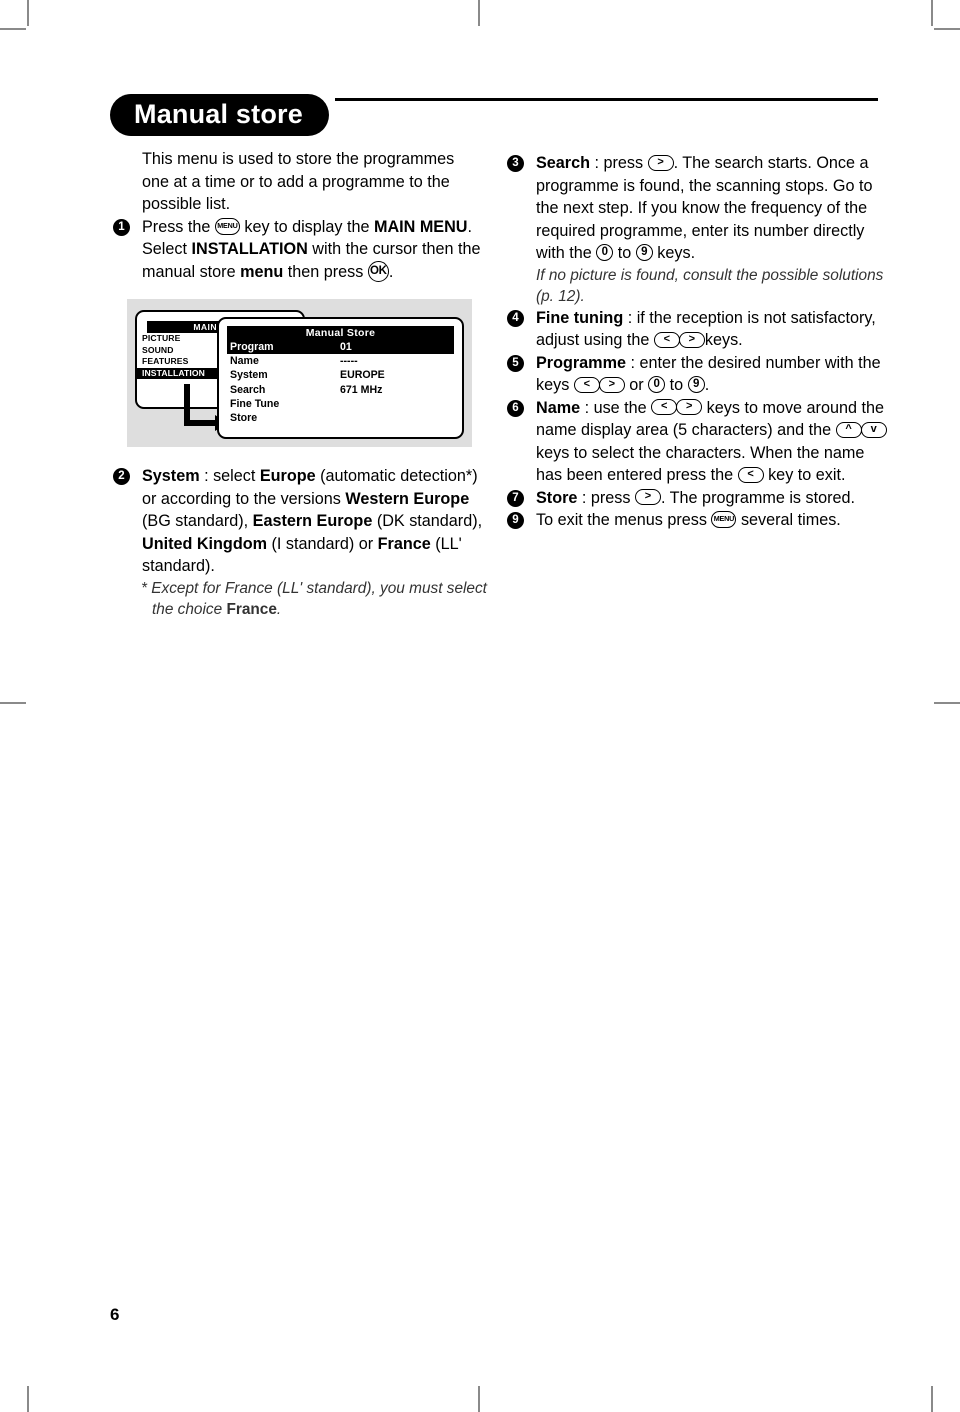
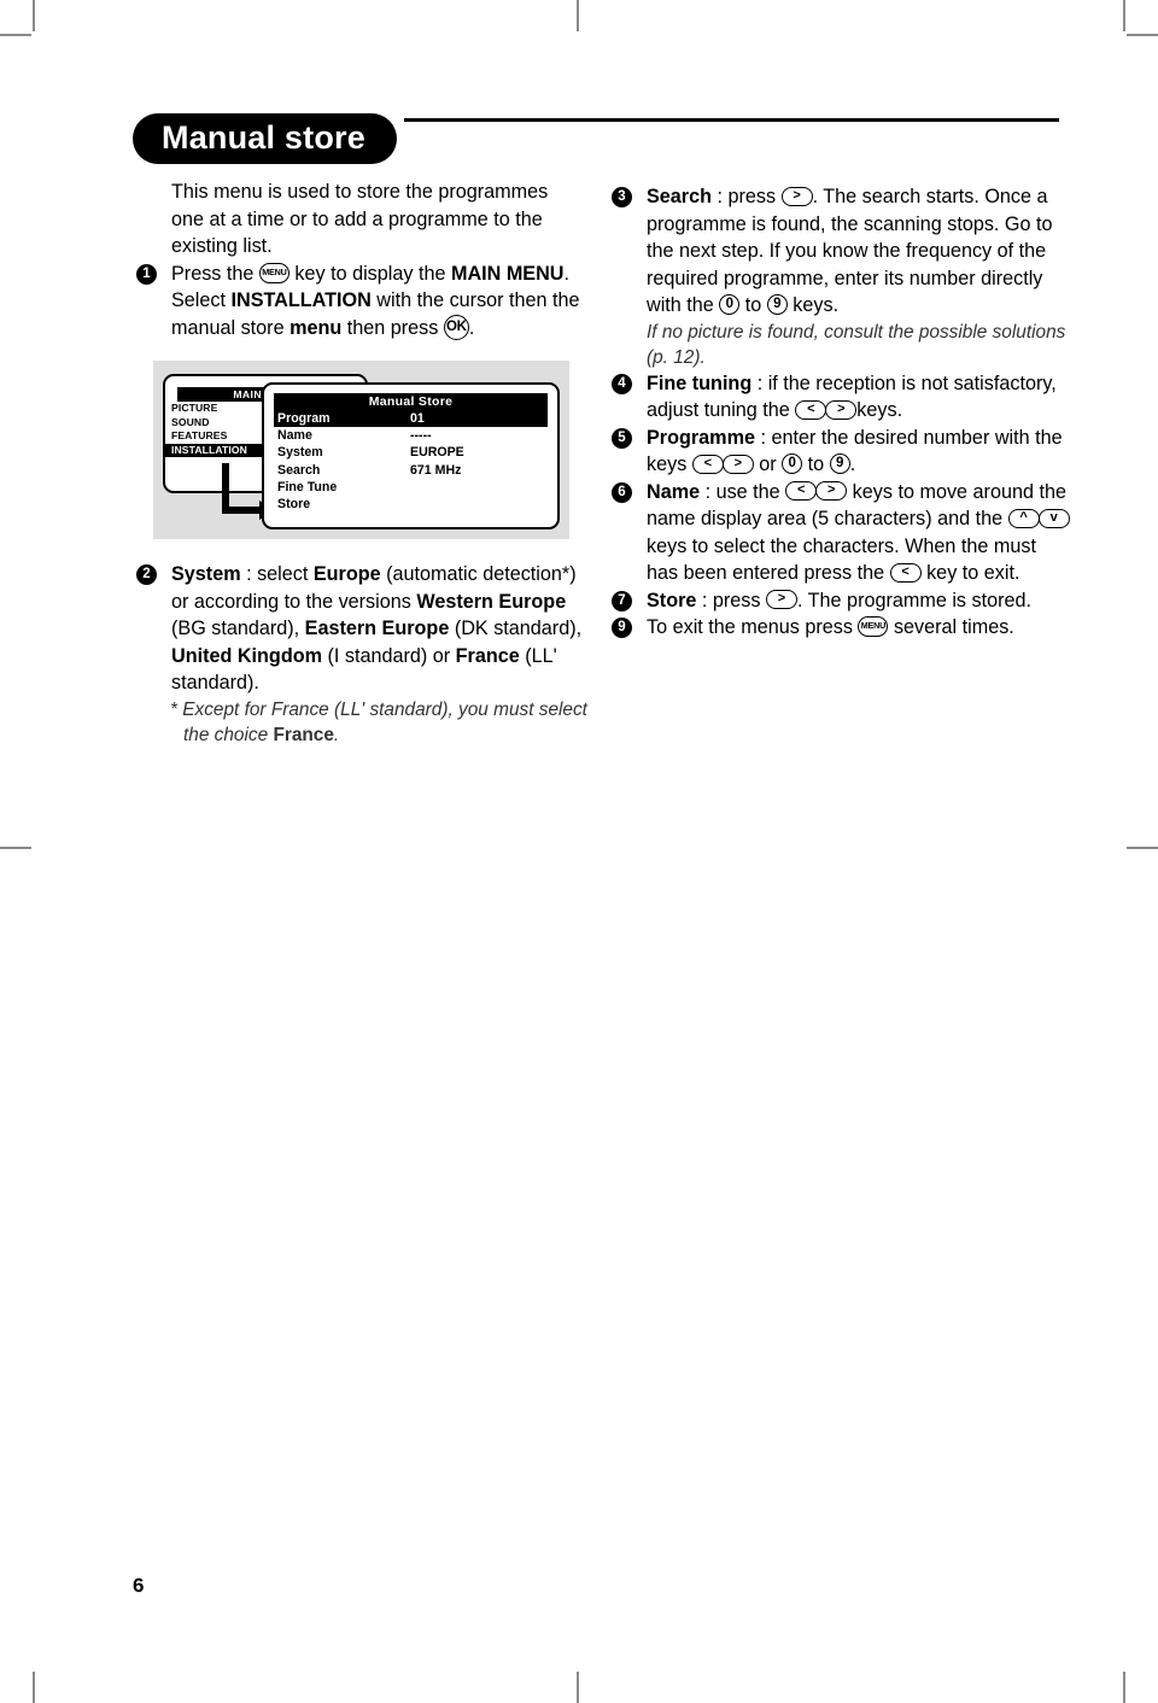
  Manual store
- This menu is used to store the programmes one at a time or to add a programme to the possible list.
+ This menu is used to store the programmes one at a time or to add a programme to the existing list.
  1
  Press the MENU key to display the MAIN MENU. Select INSTALLATION with the cursor then the manual store menu then press OK .
  PICTURE
  SOUND
  FEATURES
  INSTALLATION
  Manual Store
  Program
  01
  Name
  -----
  System
  EUROPE
  Search
  671 MHz
  Fine Tune
  Store
  2
  System : select Europe (automatic detection*) or according to the versions Western Europe (BG standard), Eastern Europe (DK standard), United Kingdom (I standard) or France (LL' standard).
  * Except for France (LL' standard), you must select the choice France.
  3
  Search : press > . The search starts. Once a programme is found, the scanning stops. Go to the next step. If you know the frequency of the required programme, enter its number directly with the 0 to 9 keys.
  If no picture is found, consult the possible solutions (p. 12).
  4
- Fine tuning : if the reception is not satisfactory, adjust using the < > keys.
+ Fine tuning : if the reception is not satisfactory, adjust tuning the < > keys.
  5
  Programme : enter the desired number with the keys < > or 0 to 9 .
  6
- Name : use the < > keys to move around the name display area (5 characters) and the ^ v keys to select the characters. When the name has been entered press the < key to exit.
+ Name : use the < > keys to move around the name display area (5 characters) and the ^ v keys to select the characters. When the must has been entered press the < key to exit.
  7
  Store : press > . The programme is stored.
  9
  To exit the menus press MENU several times.
  6
